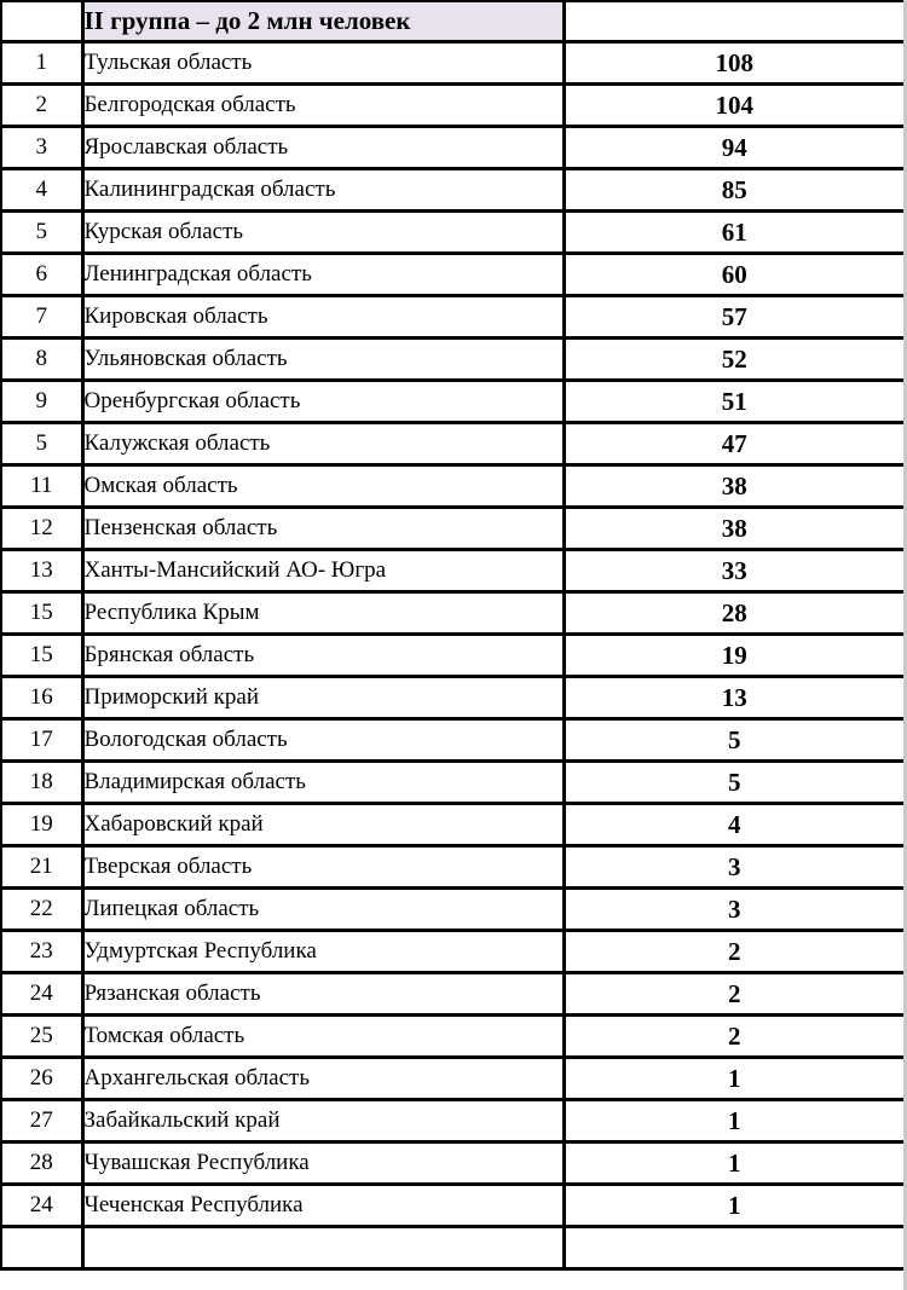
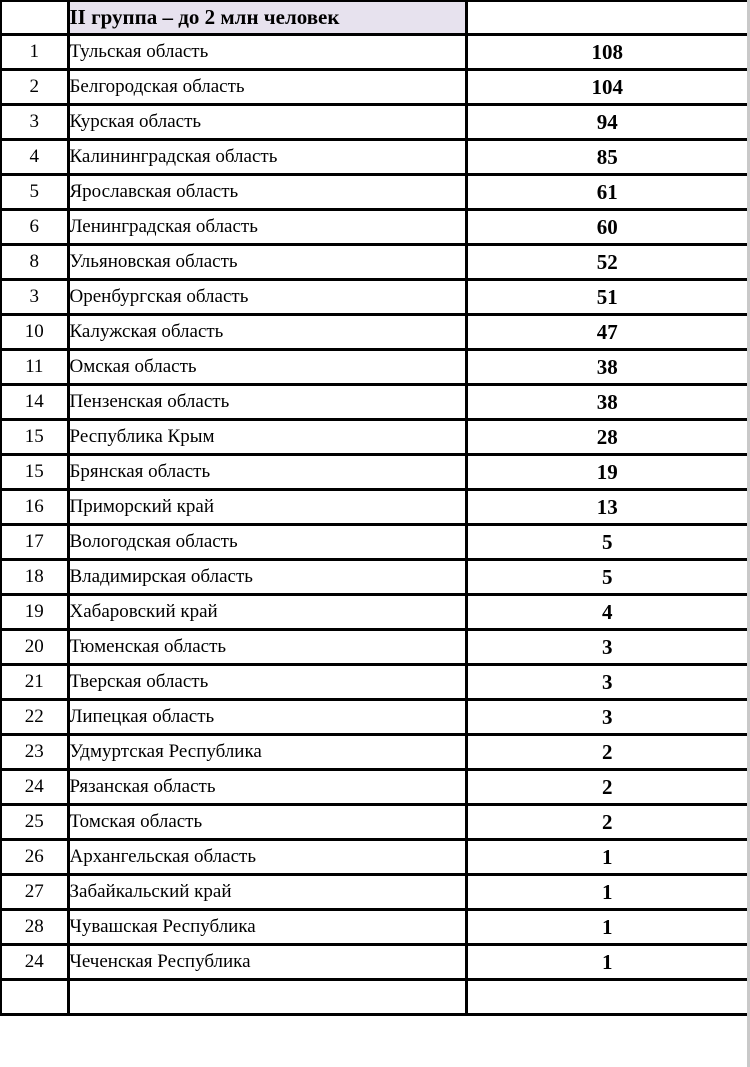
  	II группа – до 2 млн человек
  1	Тульская область	108
  2	Белгородская область	104
- 3	Ярославская область	94
+ 3	Курская область	94
  4	Калининградская область	85
- 5	Курская область	61
+ 5	Ярославская область	61
  6	Ленинградская область	60
- 7	Кировская область	57
  8	Ульяновская область	52
- 9	Оренбургская область	51
+ 3	Оренбургская область	51
- 5	Калужская область	47
+ 10	Калужская область	47
  11	Омская область	38
- 12	Пензенская область	38
+ 14	Пензенская область	38
- 13	Ханты-Мансийский АО- Югра	33
  15	Республика Крым	28
  15	Брянская область	19
  16	Приморский край	13
  17	Вологодская область	5
  18	Владимирская область	5
  19	Хабаровский край	4
+ 20	Тюменская область	3
  21	Тверская область	3
  22	Липецкая область	3
  23	Удмуртская Республика	2
  24	Рязанская область	2
  25	Томская область	2
  26	Архангельская область	1
  27	Забайкальский край	1
  28	Чувашская Республика	1
  24	Чеченская Республика	1
